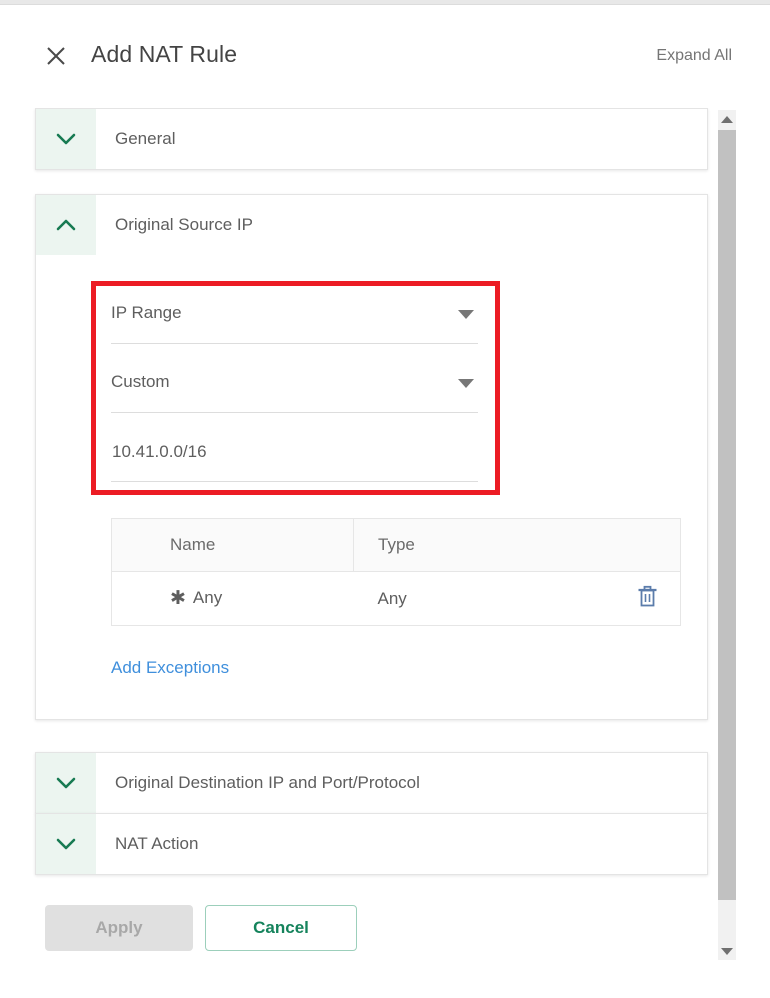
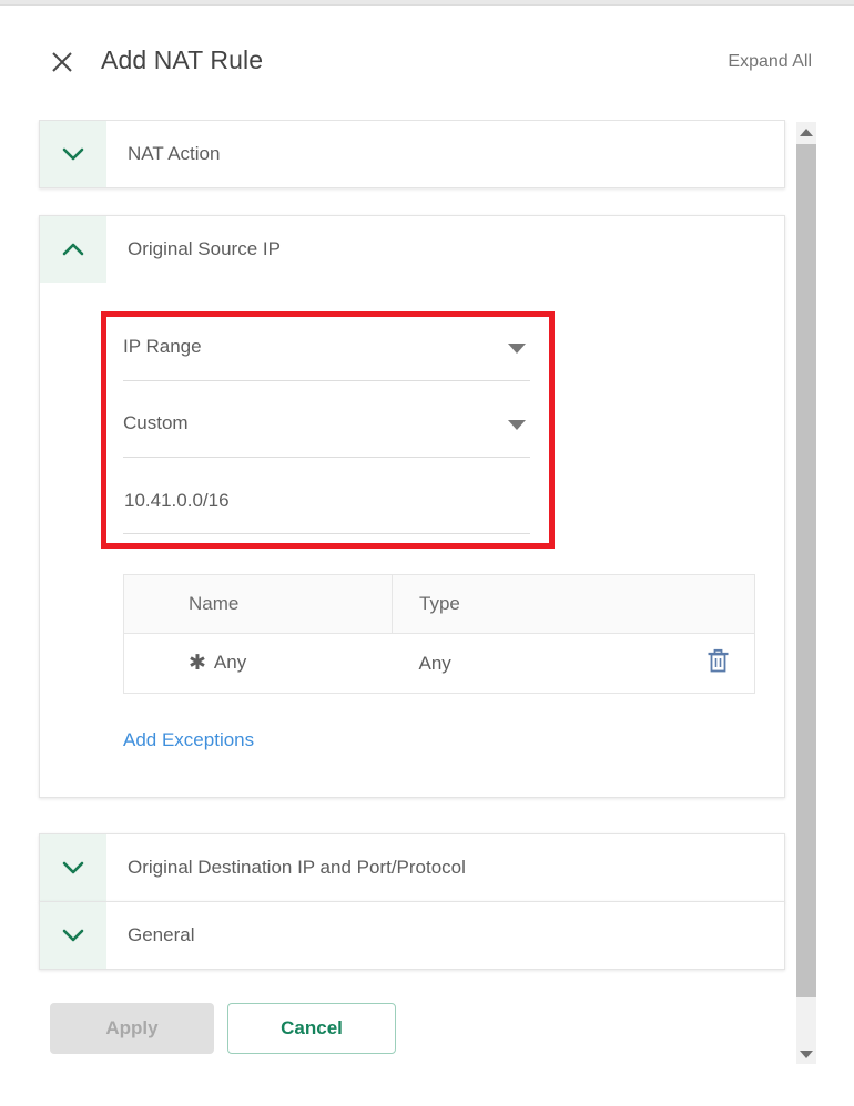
  Add NAT Rule
  Expand All
- General
+ NAT Action
  Original Source IP
  Original Destination IP and Port/Protocol
- NAT Action
+ General
  IP Range
  Custom
  10.41.0.0/16
  Name	Type
  ✱ Any	Any
  Add Exceptions
  Apply
  Cancel
